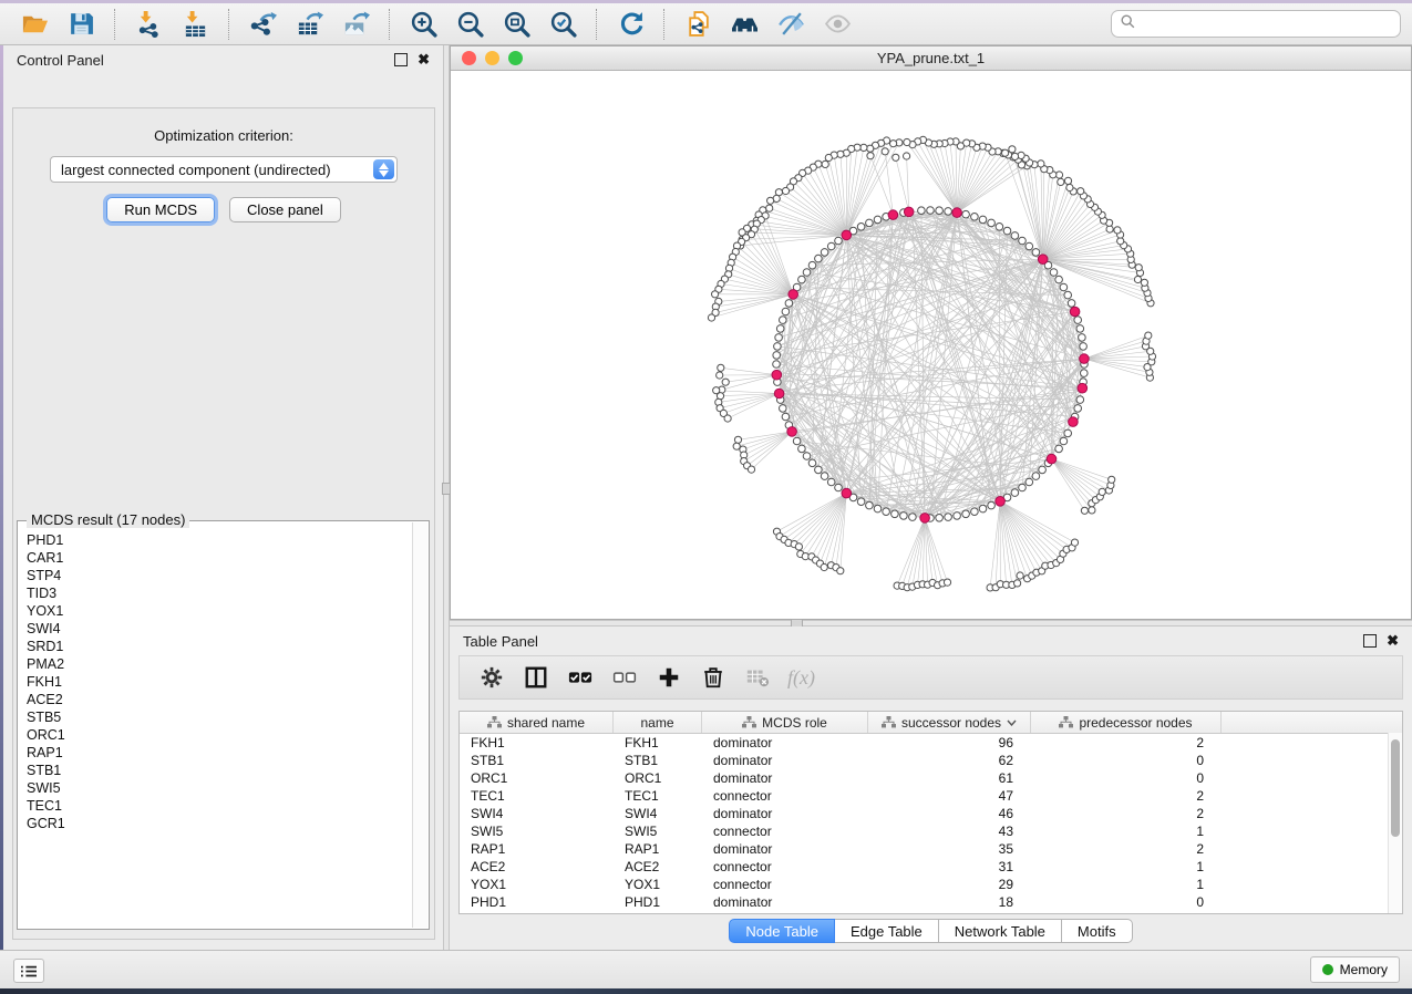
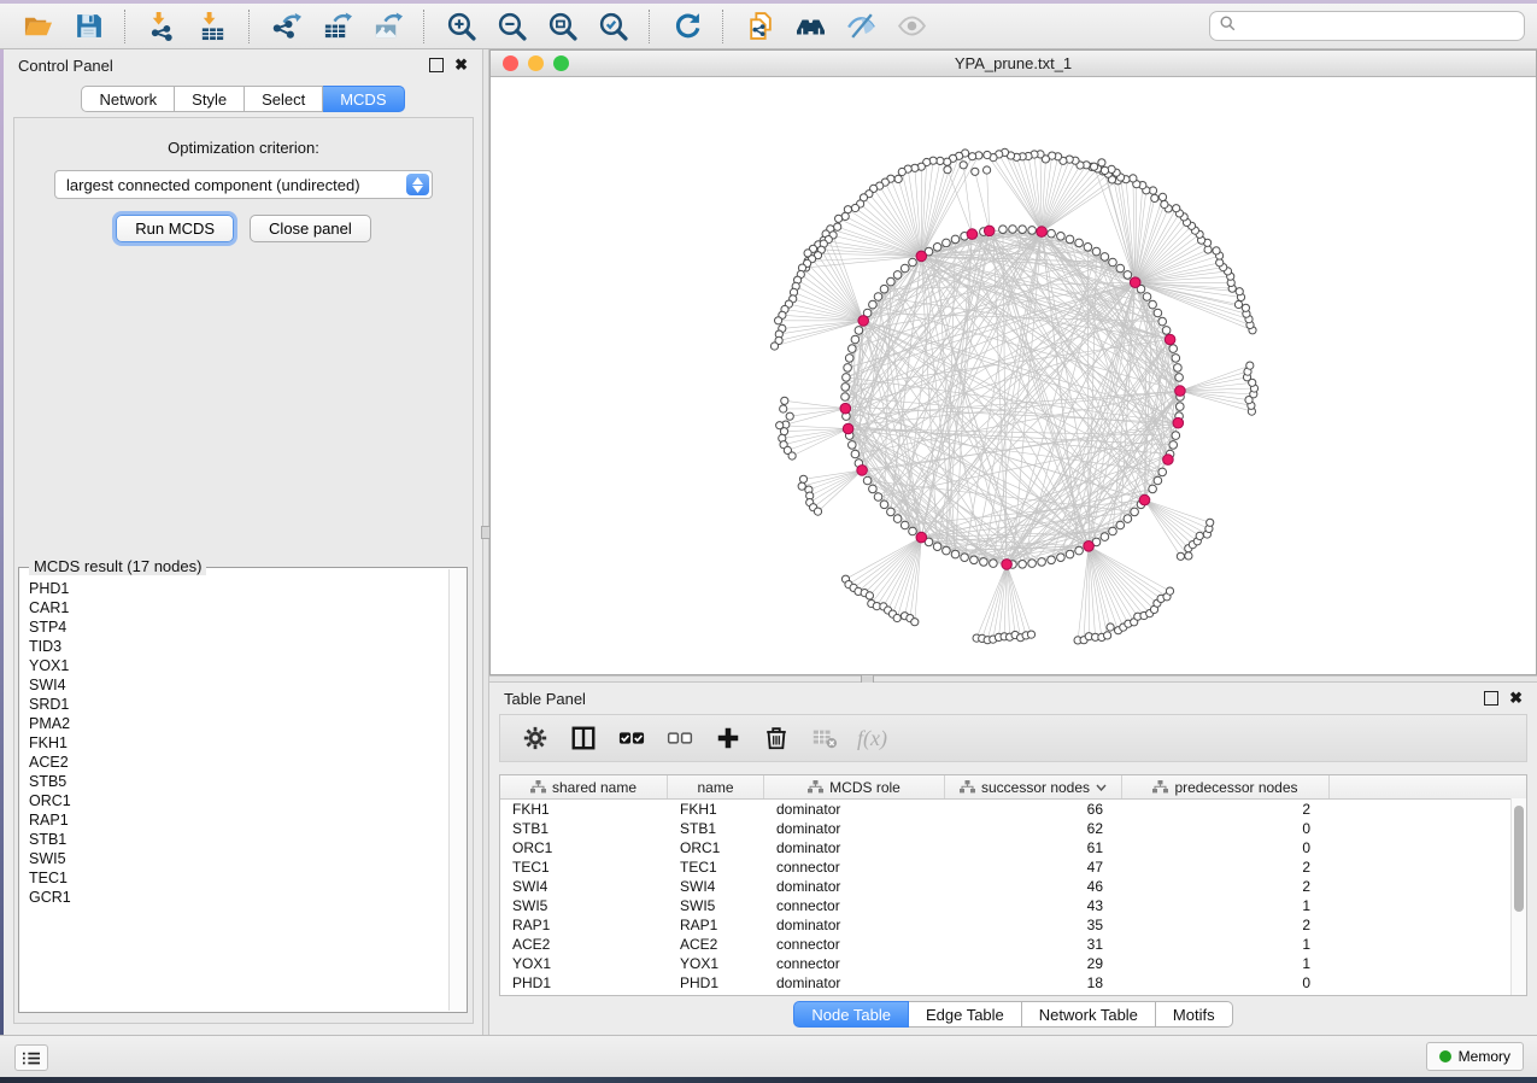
  Control Panel
  ✖
+ Network
+ Style
+ Select
+ MCDS
  Optimization criterion:
  largest connected component (undirected)
  Run MCDS
  Close panel
  MCDS result (17 nodes)
  PHD1
  CAR1
  STP4
  TID3
  YOX1
  SWI4
  SRD1
  PMA2
  FKH1
  ACE2
  STB5
  ORC1
  RAP1
  STB1
  SWI5
  TEC1
  GCR1
  YPA_prune.txt_1
  Table Panel
  ✖
  f(x)
  shared name
  name
  MCDS role
  successor nodes
  predecessor nodes
  FKH1
  FKH1
  dominator
- 96
+ 66
  2
  STB1
  STB1
  dominator
  62
  0
  ORC1
  ORC1
  dominator
  61
  0
  TEC1
  TEC1
  connector
  47
  2
  SWI4
  SWI4
  dominator
  46
  2
  SWI5
  SWI5
  connector
  43
  1
  RAP1
  RAP1
  dominator
  35
  2
  ACE2
  ACE2
  connector
  31
  1
  YOX1
  YOX1
  connector
  29
  1
  PHD1
  PHD1
  dominator
  18
  0
  Node Table
  Edge Table
  Network Table
  Motifs
  Memory
